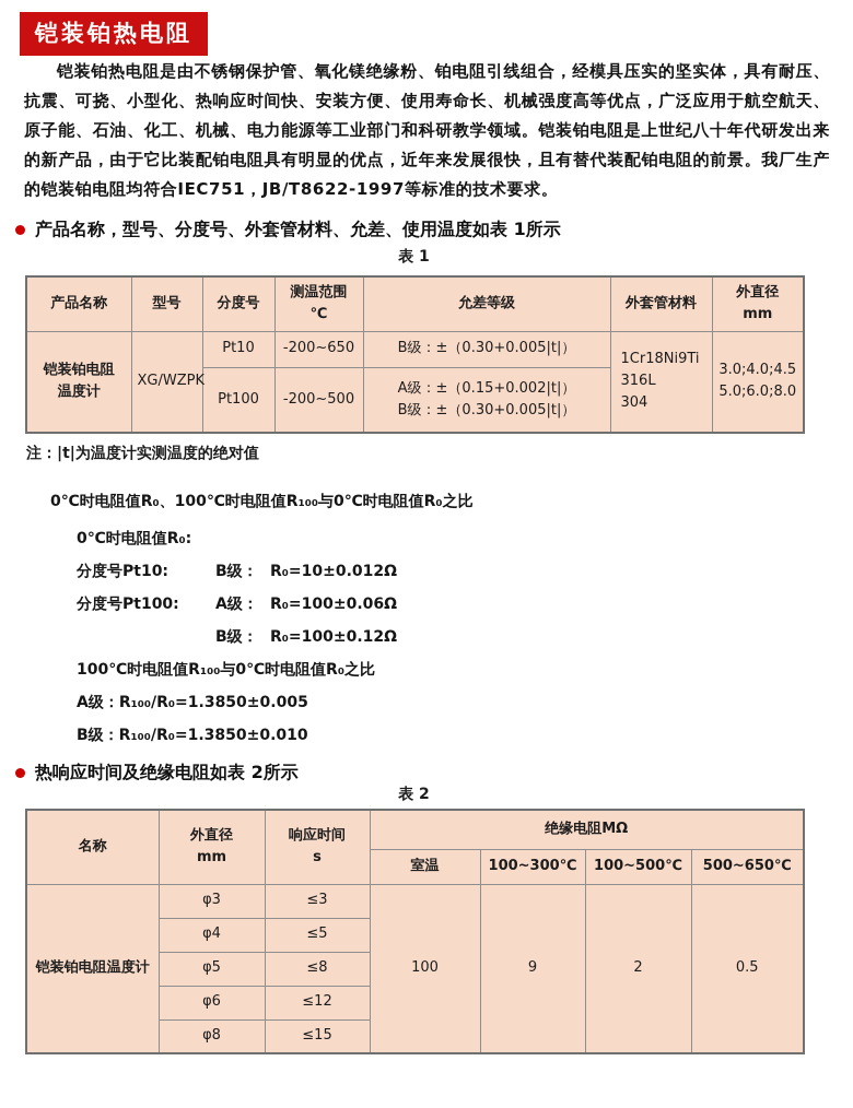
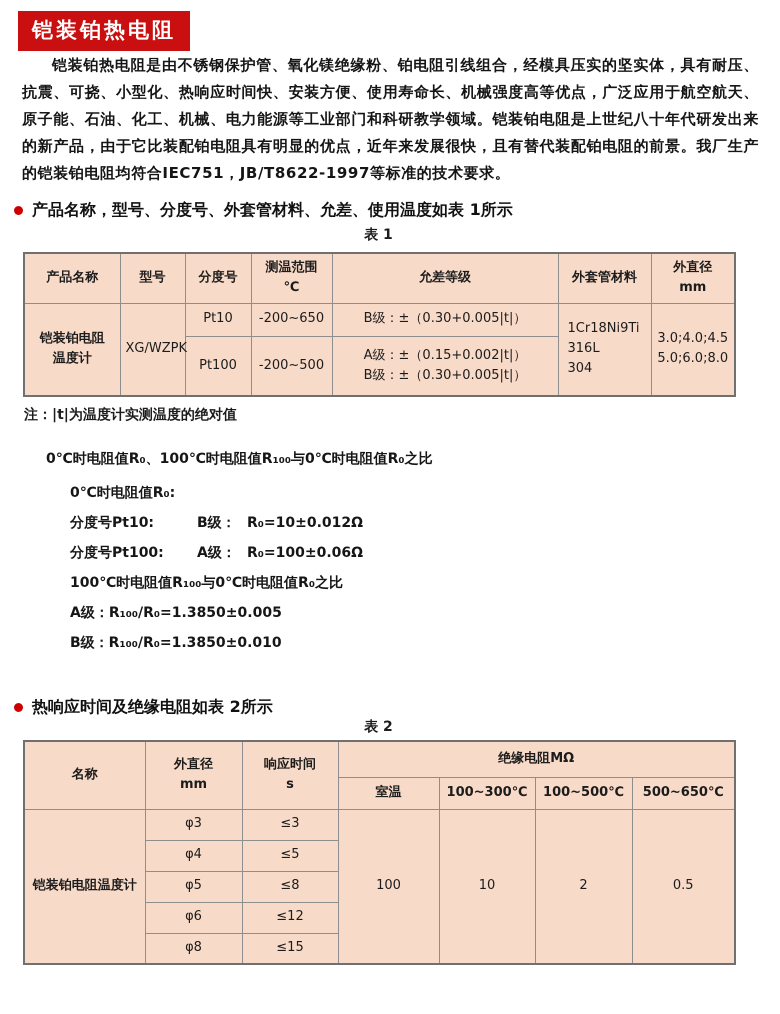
  铠装铂热电阻
  铠装铂热电阻是由不锈钢保护管、氧化镁绝缘粉、铂电阻引线组合，经模具压实的坚实体，具有耐压、抗震、可挠、小型化、热响应时间快、安装方便、使用寿命长、机械强度高等优点，广泛应用于航空航天、原子能、石油、化工、机械、电力能源等工业部门和科研教学领域。铠装铂电阻是上世纪八十年代研发出来的新产品，由于它比装配铂电阻具有明显的优点，近年来发展很快，且有替代装配铂电阻的前景。我厂生产的铠装铂电阻均符合IEC751，JB/T8622-1997等标准的技术要求。
  产品名称，型号、分度号、外套管材料、允差、使用温度如表 1所示
  表 1
  产品名称	型号	分度号	测温范围 ℃	允差等级	外套管材料	外直径 mm
  铠装铂电阻 温度计	XG/WZPK	Pt10	-200~650	B级：±（0.30+0.005|t|）	1Cr18Ni9Ti 316L 304	3.0;4.0;4.5 5.0;6.0;8.0
  Pt100	-200~500	A级：±（0.15+0.002|t|） B级：±（0.30+0.005|t|）
  注：|t|为温度计实测温度的绝对值
  0℃时电阻值R₀、100℃时电阻值R₁₀₀与0℃时电阻值R₀之比
  0℃时电阻值R₀:
  分度号Pt10: B级： R₀=10±0.012Ω
  分度号Pt100: A级： R₀=100±0.06Ω
- B级： R₀=100±0.12Ω
  100℃时电阻值R₁₀₀与0℃时电阻值R₀之比
  A级：R₁₀₀/R₀=1.3850±0.005
  B级：R₁₀₀/R₀=1.3850±0.010
  热响应时间及绝缘电阻如表 2所示
  表 2
  名称	外直径 mm	响应时间 s	绝缘电阻MΩ
  室温	100~300℃	100~500℃	500~650℃
- 铠装铂电阻温度计	φ3	≤3	100	9	2	0.5
+ 铠装铂电阻温度计	φ3	≤3	100	10	2	0.5
  φ4	≤5
  φ5	≤8
  φ6	≤12
  φ8	≤15
